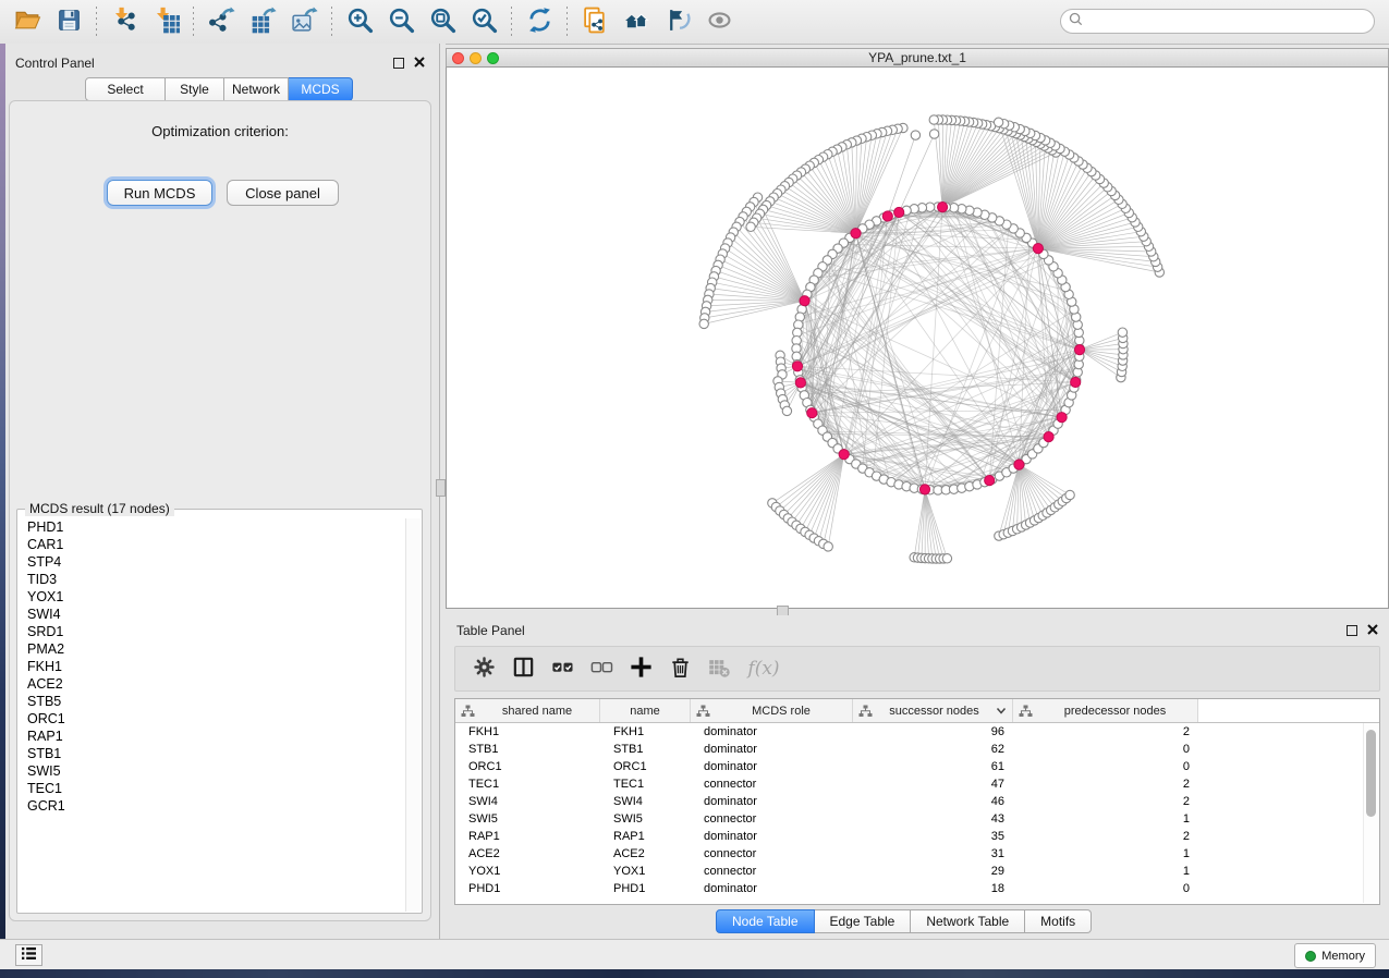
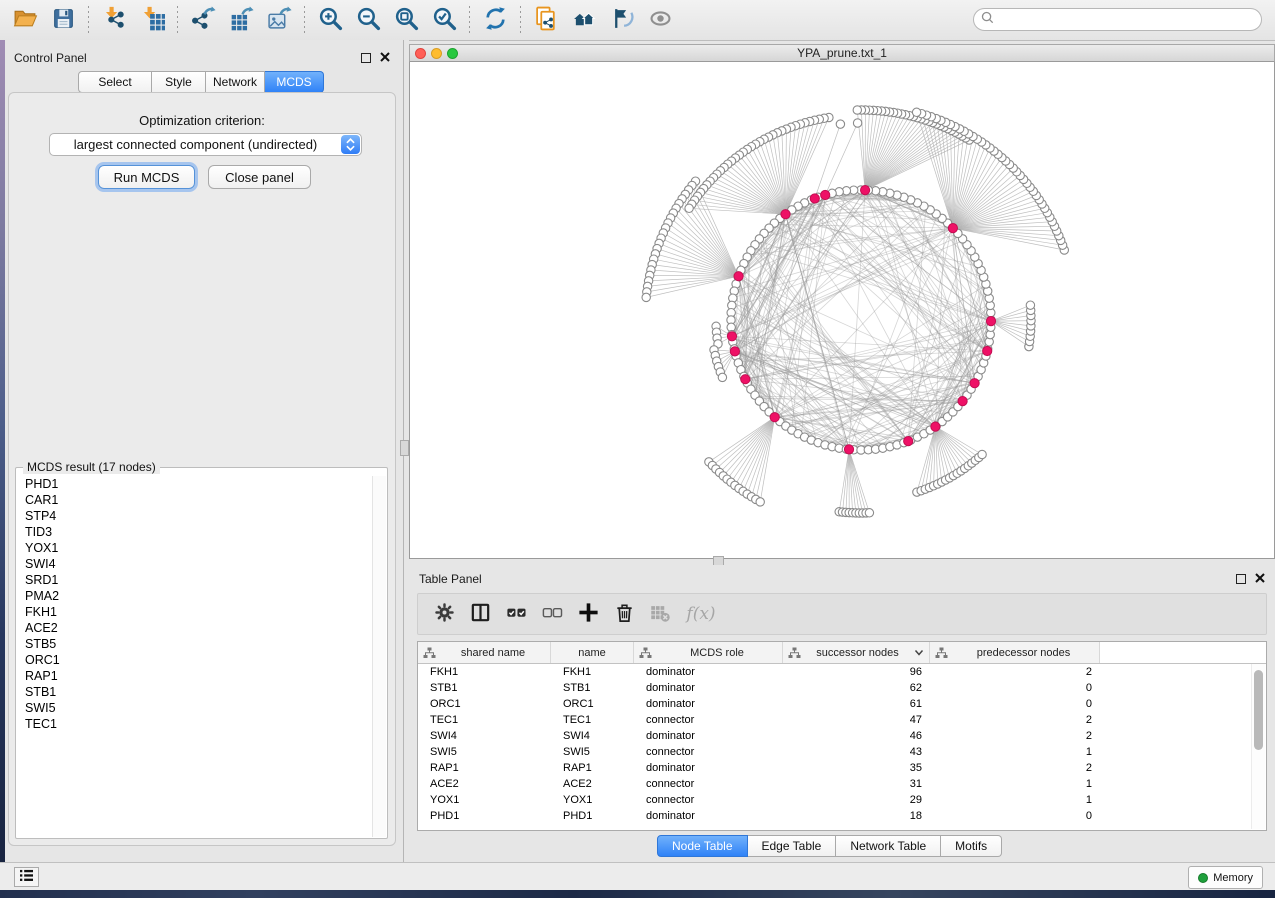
  Control Panel
  Select
  Style
  Network
  MCDS
  Optimization criterion:
+ largest connected component (undirected)
  Run MCDS
  Close panel
  MCDS result (17 nodes)
  PHD1
  CAR1
  STP4
  TID3
  YOX1
  SWI4
  SRD1
  PMA2
  FKH1
  ACE2
  STB5
  ORC1
  RAP1
  STB1
  SWI5
  TEC1
- GCR1
  YPA_prune.txt_1
  Table Panel
  f(x)
  shared name
  name
  MCDS role
  successor nodes
  predecessor nodes
  FKH1
  FKH1
  dominator
  96
  2
  STB1
  STB1
  dominator
  62
  0
  ORC1
  ORC1
  dominator
  61
  0
  TEC1
  TEC1
  connector
  47
  2
  SWI4
  SWI4
  dominator
  46
  2
  SWI5
  SWI5
  connector
  43
  1
  RAP1
  RAP1
  dominator
  35
  2
  ACE2
  ACE2
  connector
  31
  1
  YOX1
  YOX1
  connector
  29
  1
  PHD1
  PHD1
  dominator
  18
  0
  Node Table
  Edge Table
  Network Table
  Motifs
  Memory
